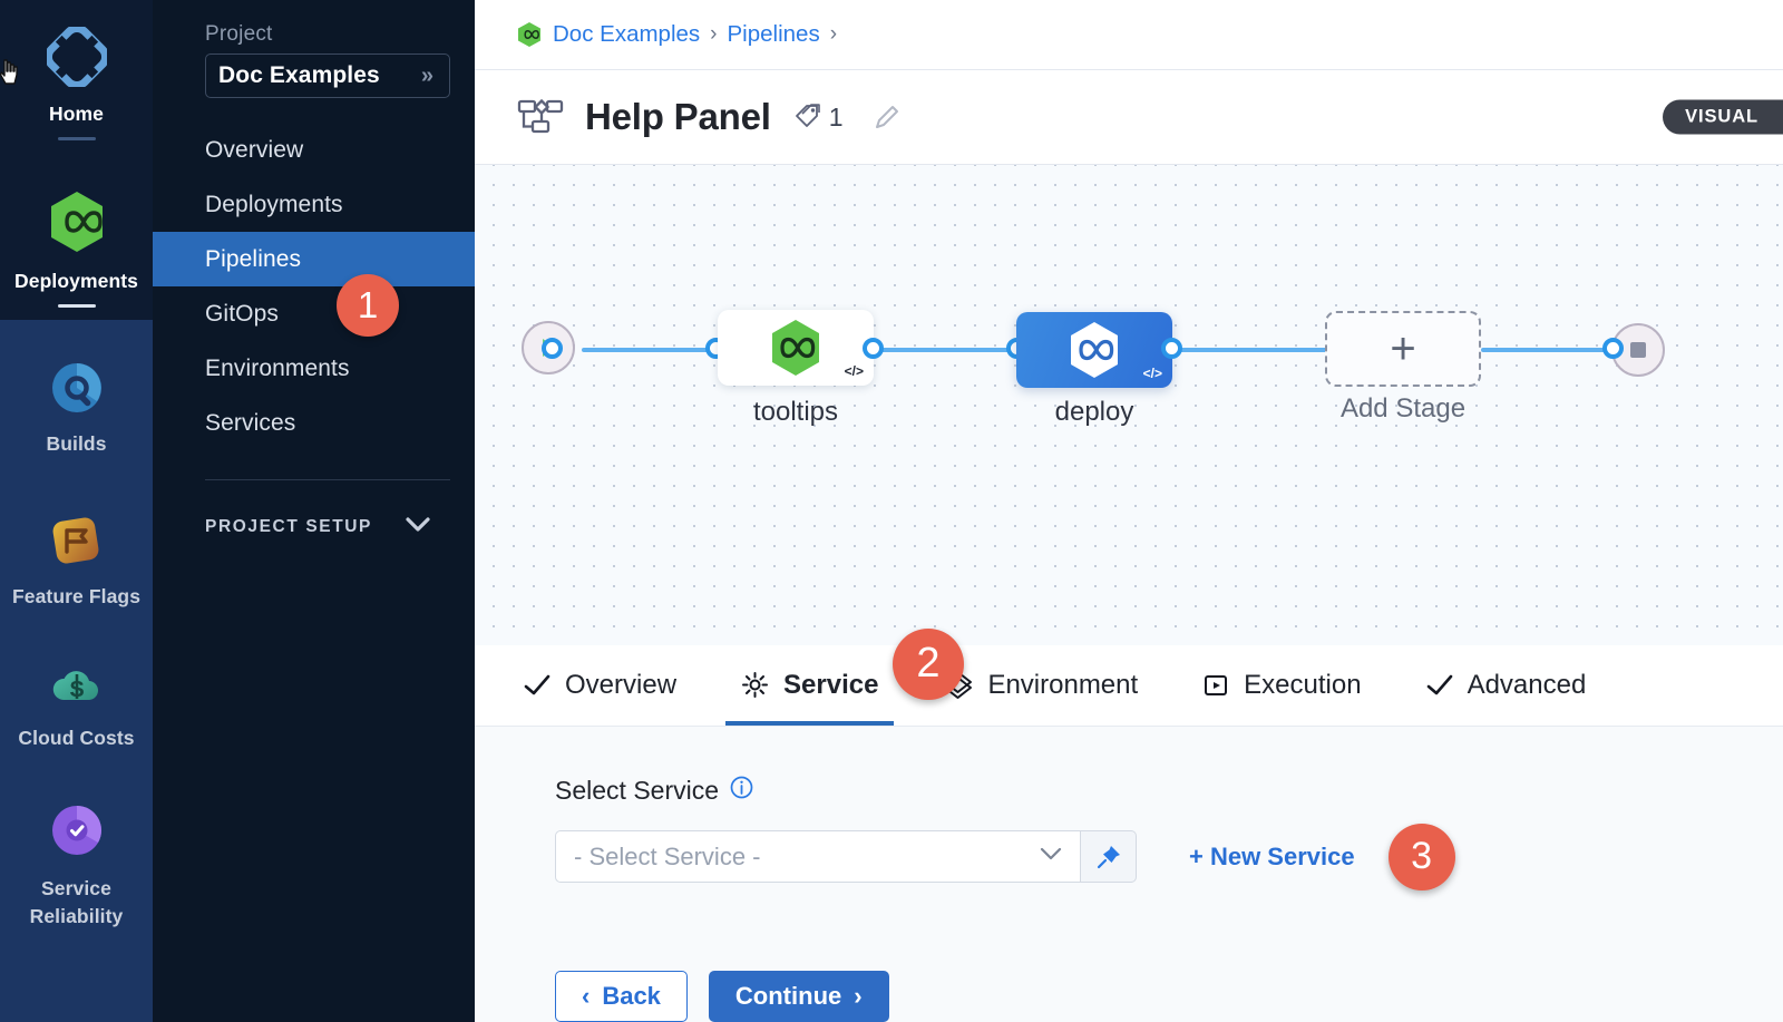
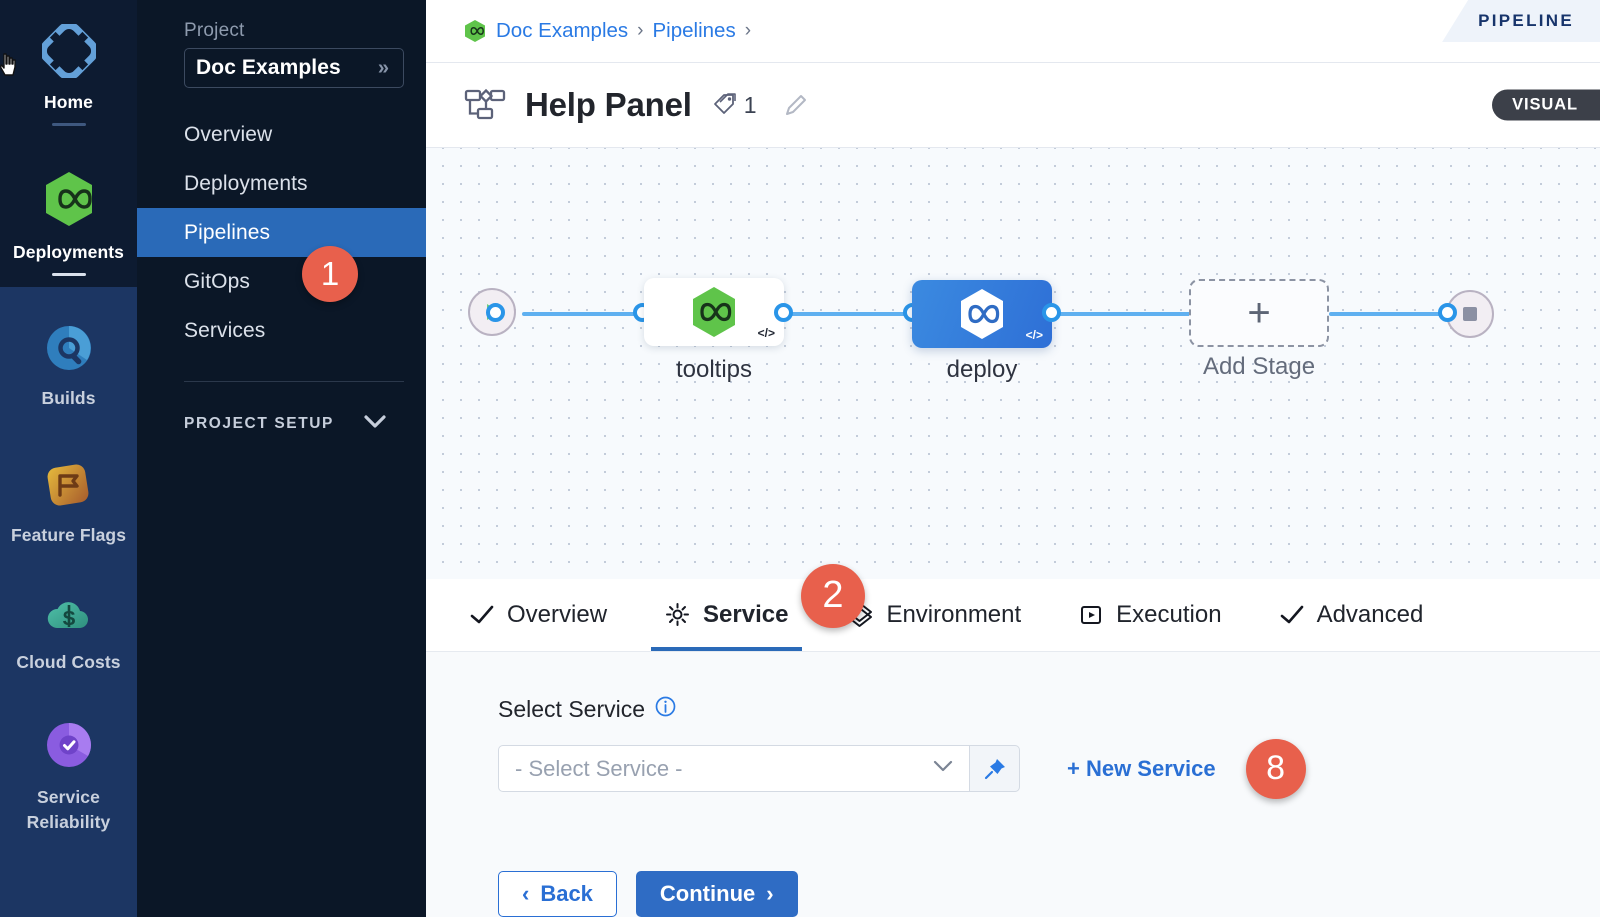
  Home
  Deployments
  Builds
  Feature Flags
  Cloud Costs
  Service Reliability
  Project
  Doc Examples
  »
  Overview
  Deployments
  Pipelines
  GitOps
- Environments
  Services
  PROJECT SETUP
  1
  Doc Examples
  ›
  Pipelines
  ›
+ PIPELINE
  Help Panel
  1
  VISUAL
  </>
  tooltips
  </>
  deploy
  +
  Add Stage
  Overview
  Service
  Environment
  Execution
  Advanced
  2
  Select Service
  - Select Service -
  + New Service
- 3
+ 8
  ‹
  Back
  Continue
  ›
